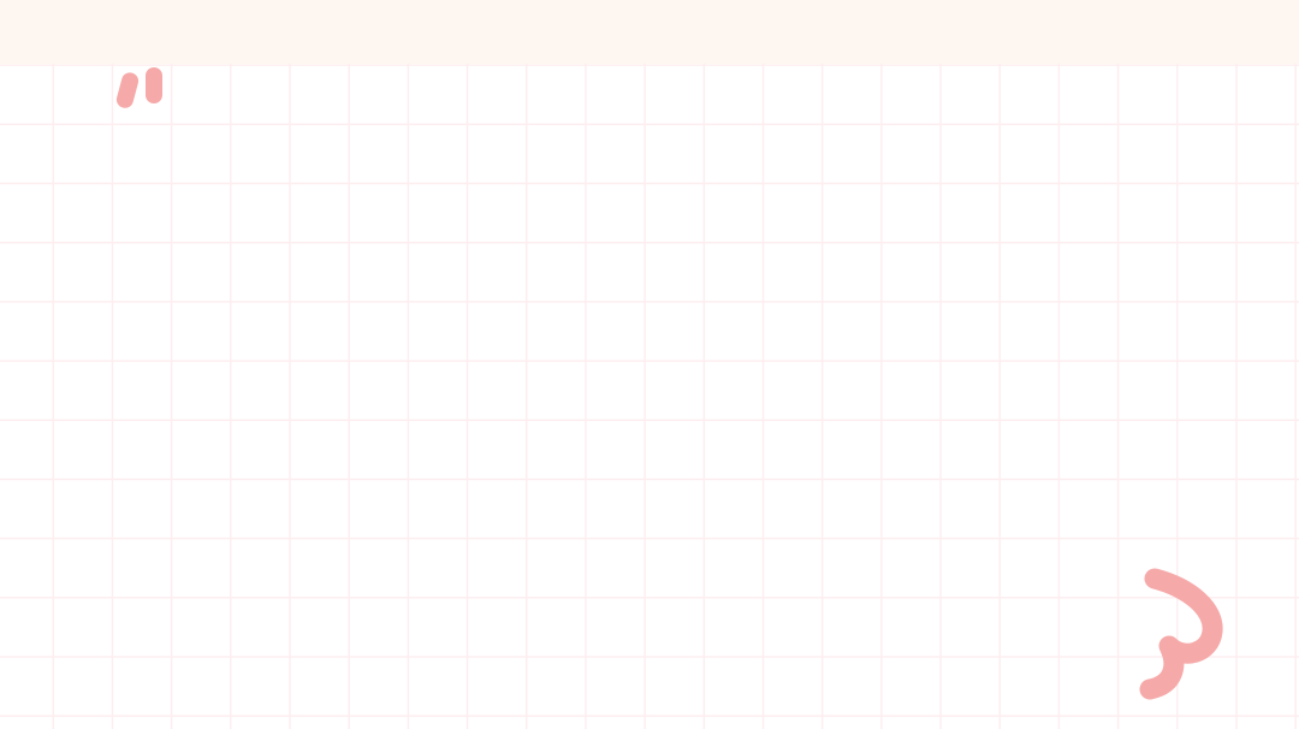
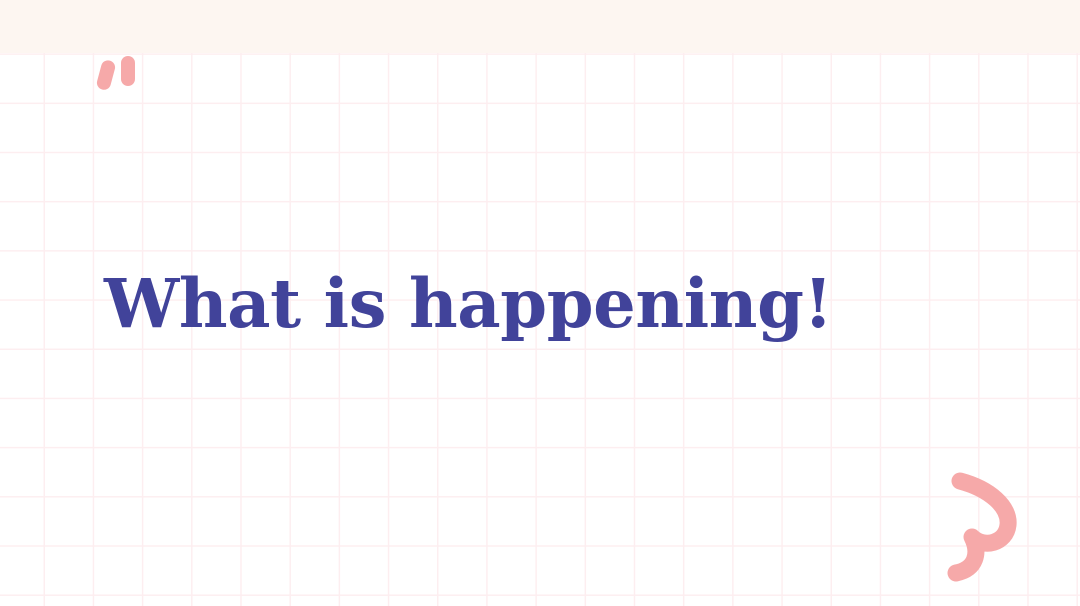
+ What is happening!
